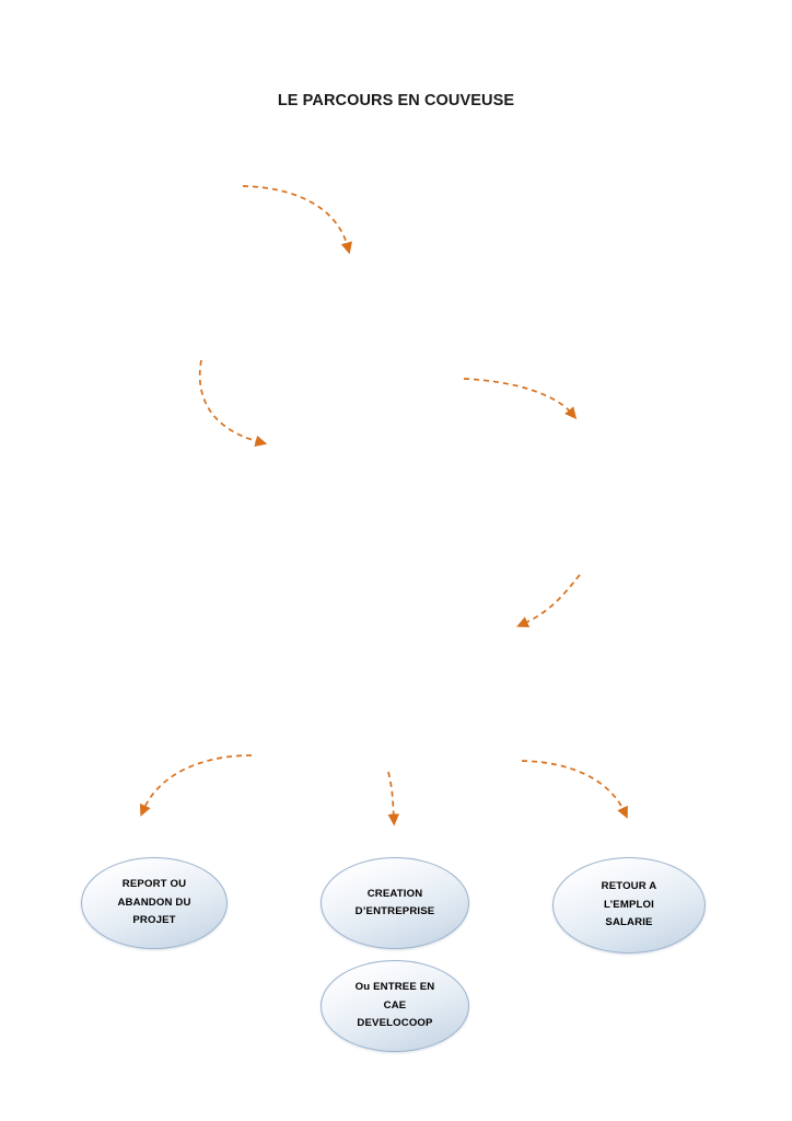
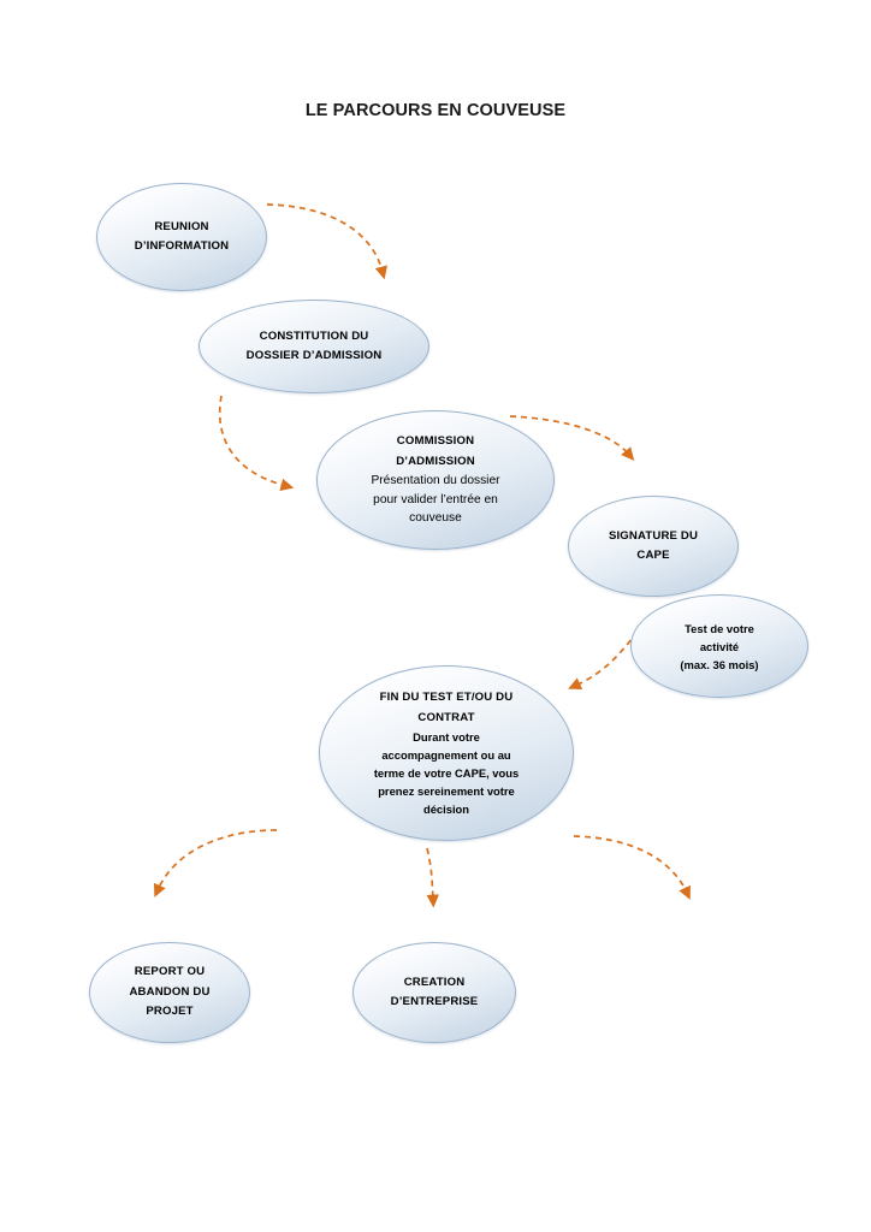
  LE PARCOURS EN COUVEUSE
+ REUNION
+ D’INFORMATION
+ CONSTITUTION DU
+ DOSSIER D’ADMISSION
+ COMMISSION
+ D’ADMISSION
+ Présentation du dossier
+ pour valider l’entrée en
+ couveuse
+ SIGNATURE DU
+ CAPE
+ Test de votre
+ activité
+ (max. 36 mois)
+ FIN DU TEST ET/OU DU
+ CONTRAT
+ Durant votre
+ accompagnement ou au
+ terme de votre CAPE, vous
+ prenez sereinement votre
+ décision
  REPORT OU
  ABANDON DU
  PROJET
  CREATION
  D’ENTREPRISE
- RETOUR A
- L’EMPLOI
- SALARIE
- Ou ENTREE EN
- CAE
- DEVELOCOOP
